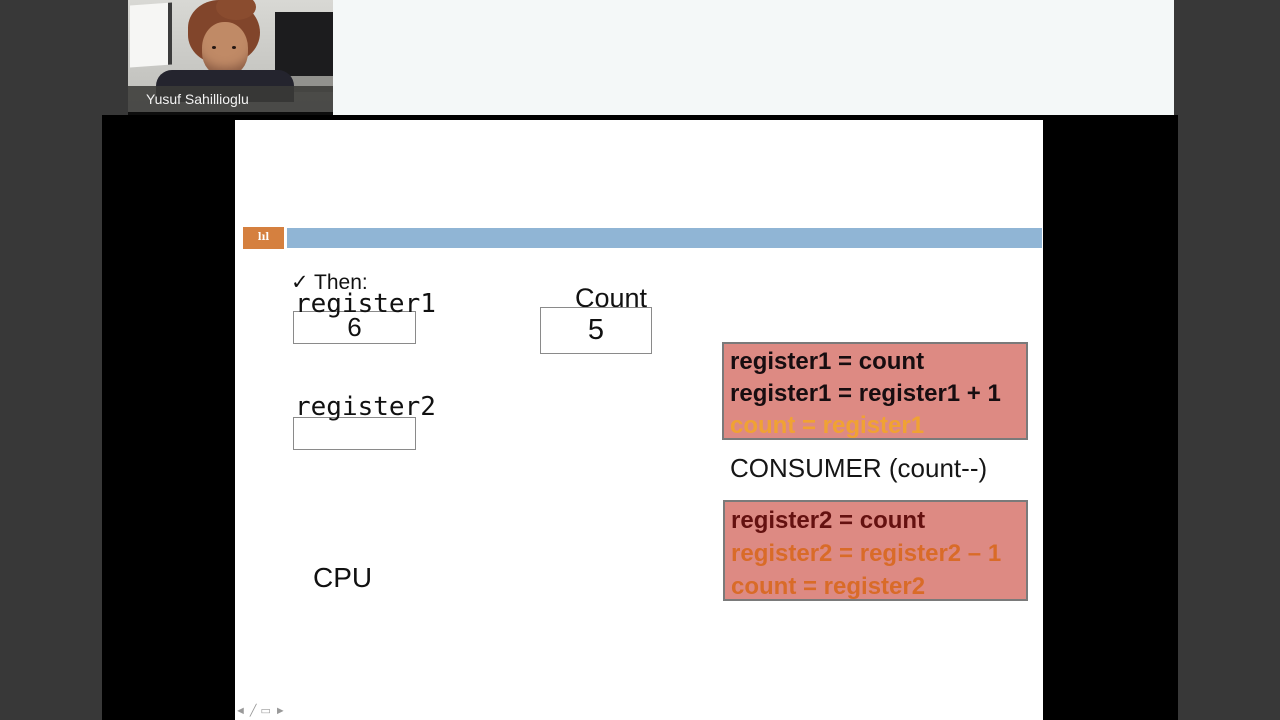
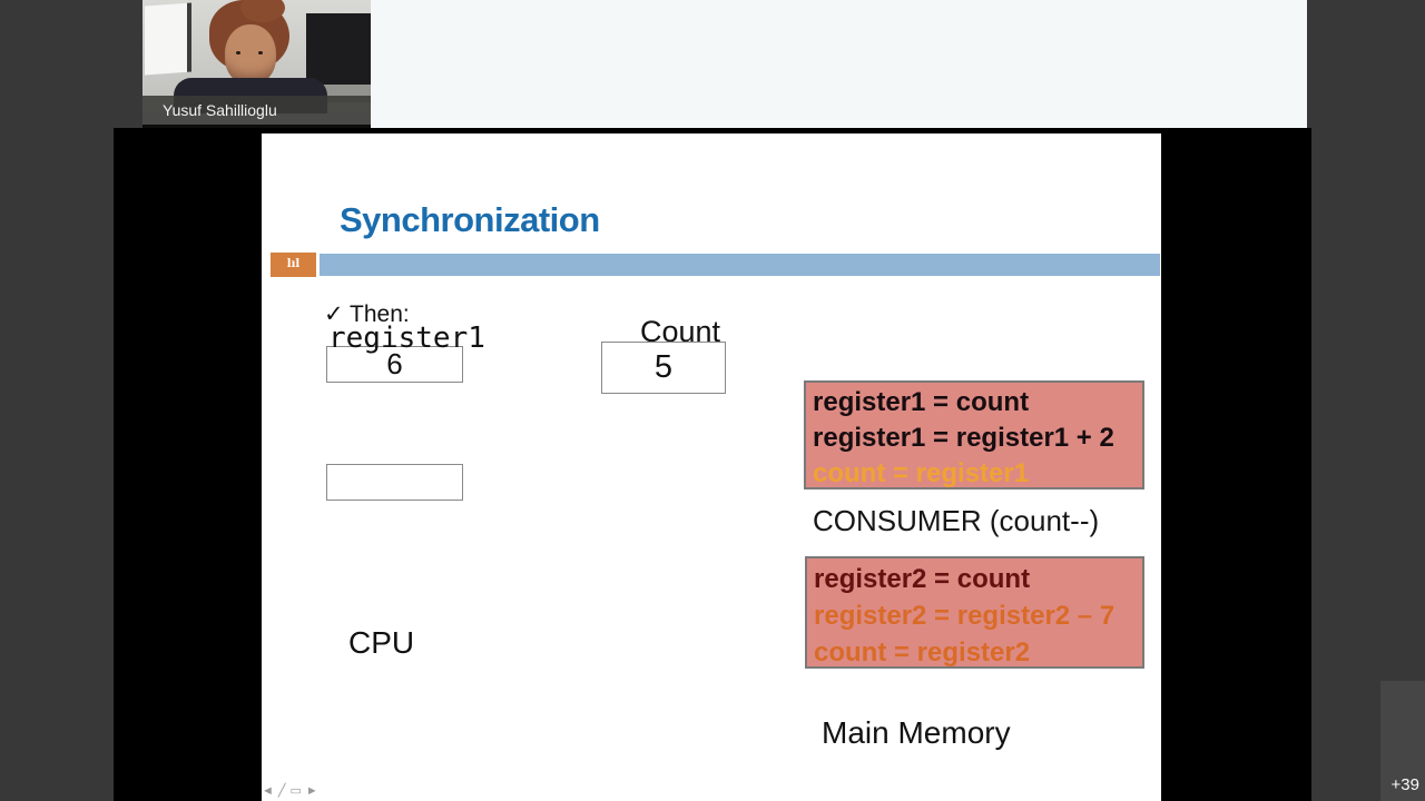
+ Synchronization
  lıl
  ✓ Then:
  register1
  6
  Count
  5
- register2
  register1 = count
- register1 = register1 + 1
+ register1 = register1 + 2
  count = register1
  CONSUMER (count--)
  register2 = count
- register2 = register2 – 1
+ register2 = register2 – 7
  count = register2
  CPU
+ Main Memory
  ◄
  ╱
  ▭
  ►
  Yusuf Sahillioglu
+ +39
